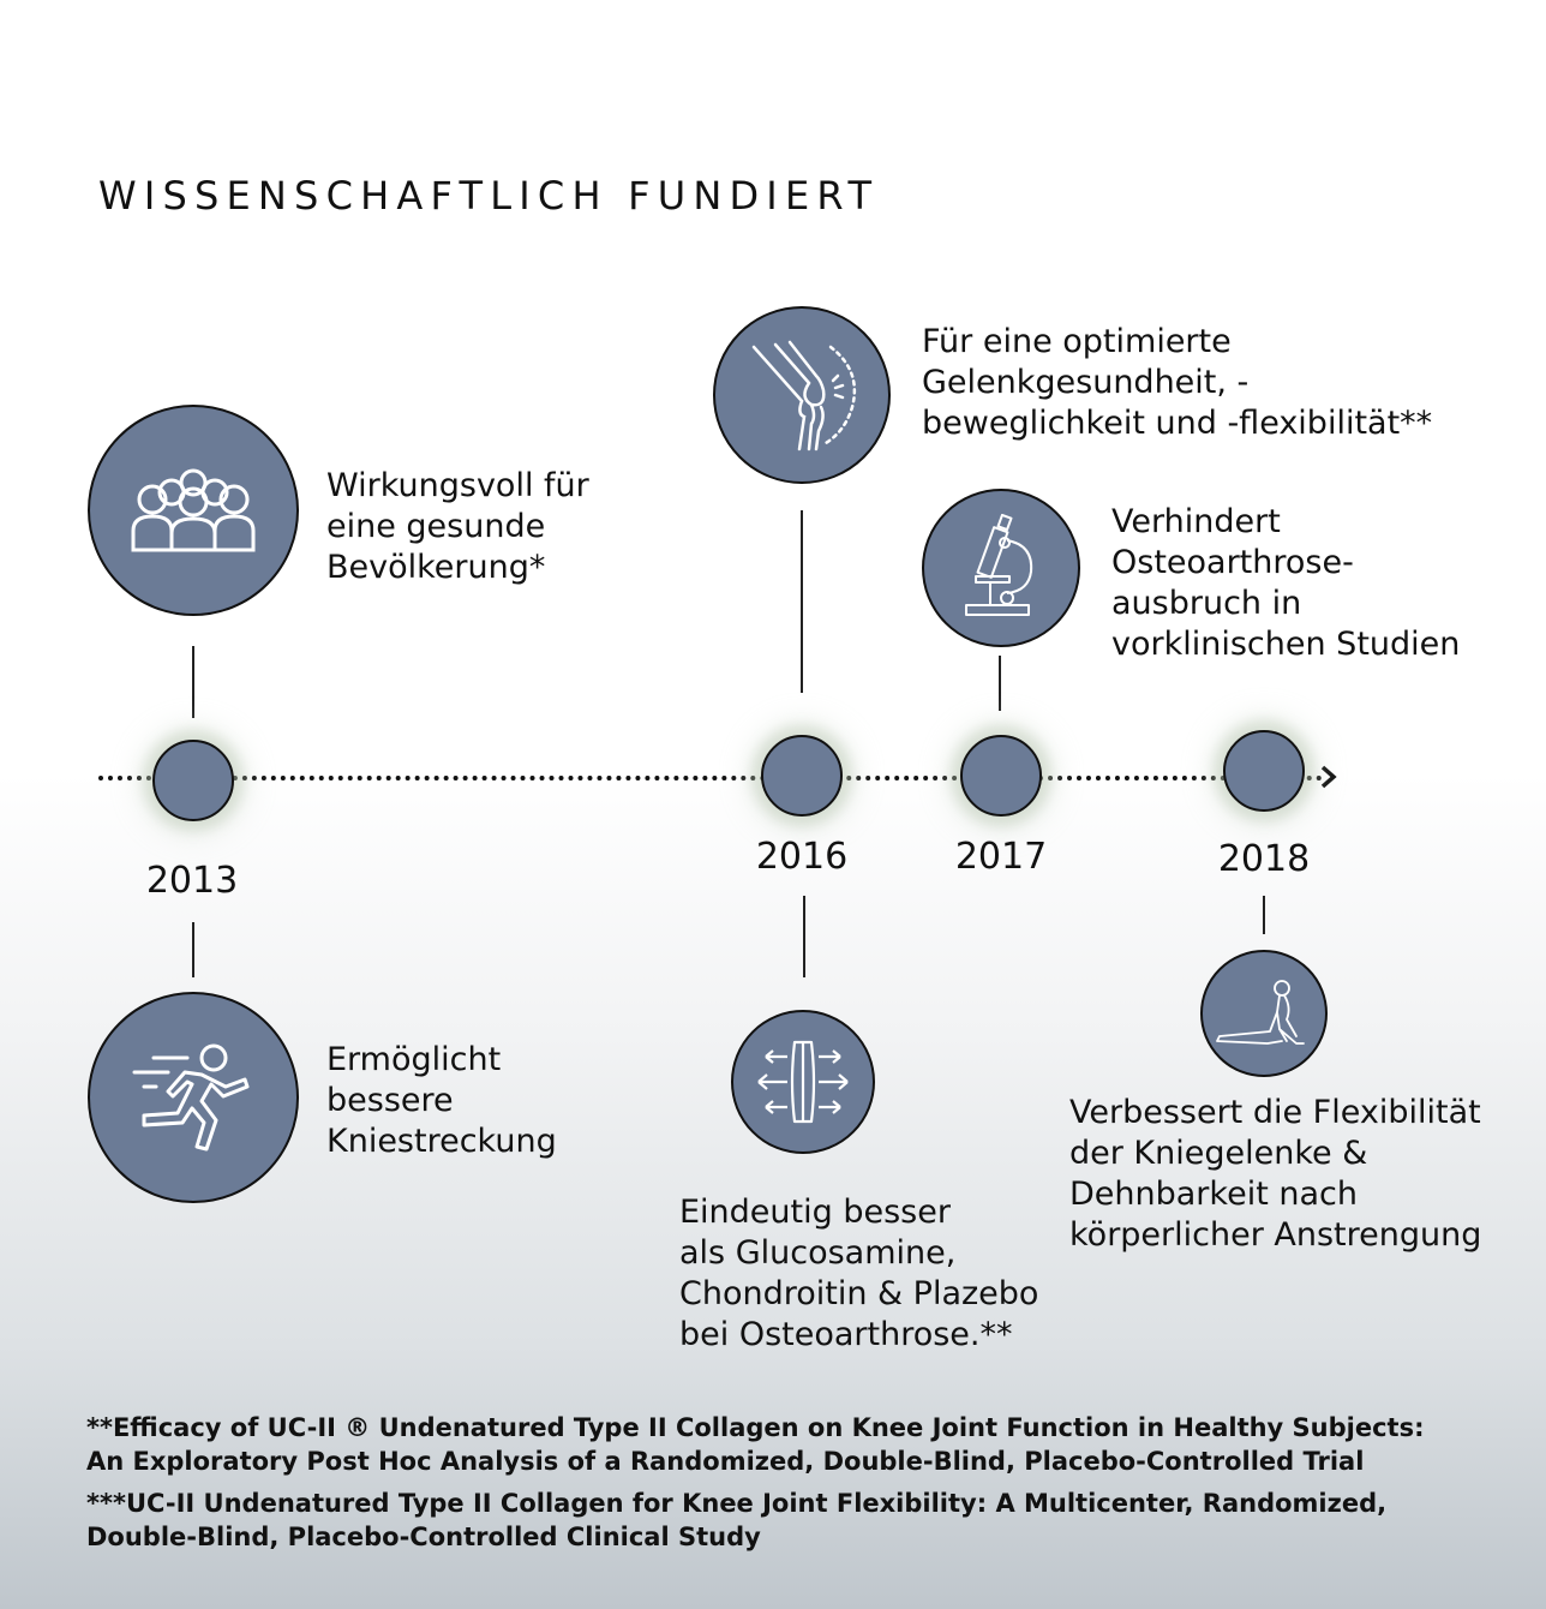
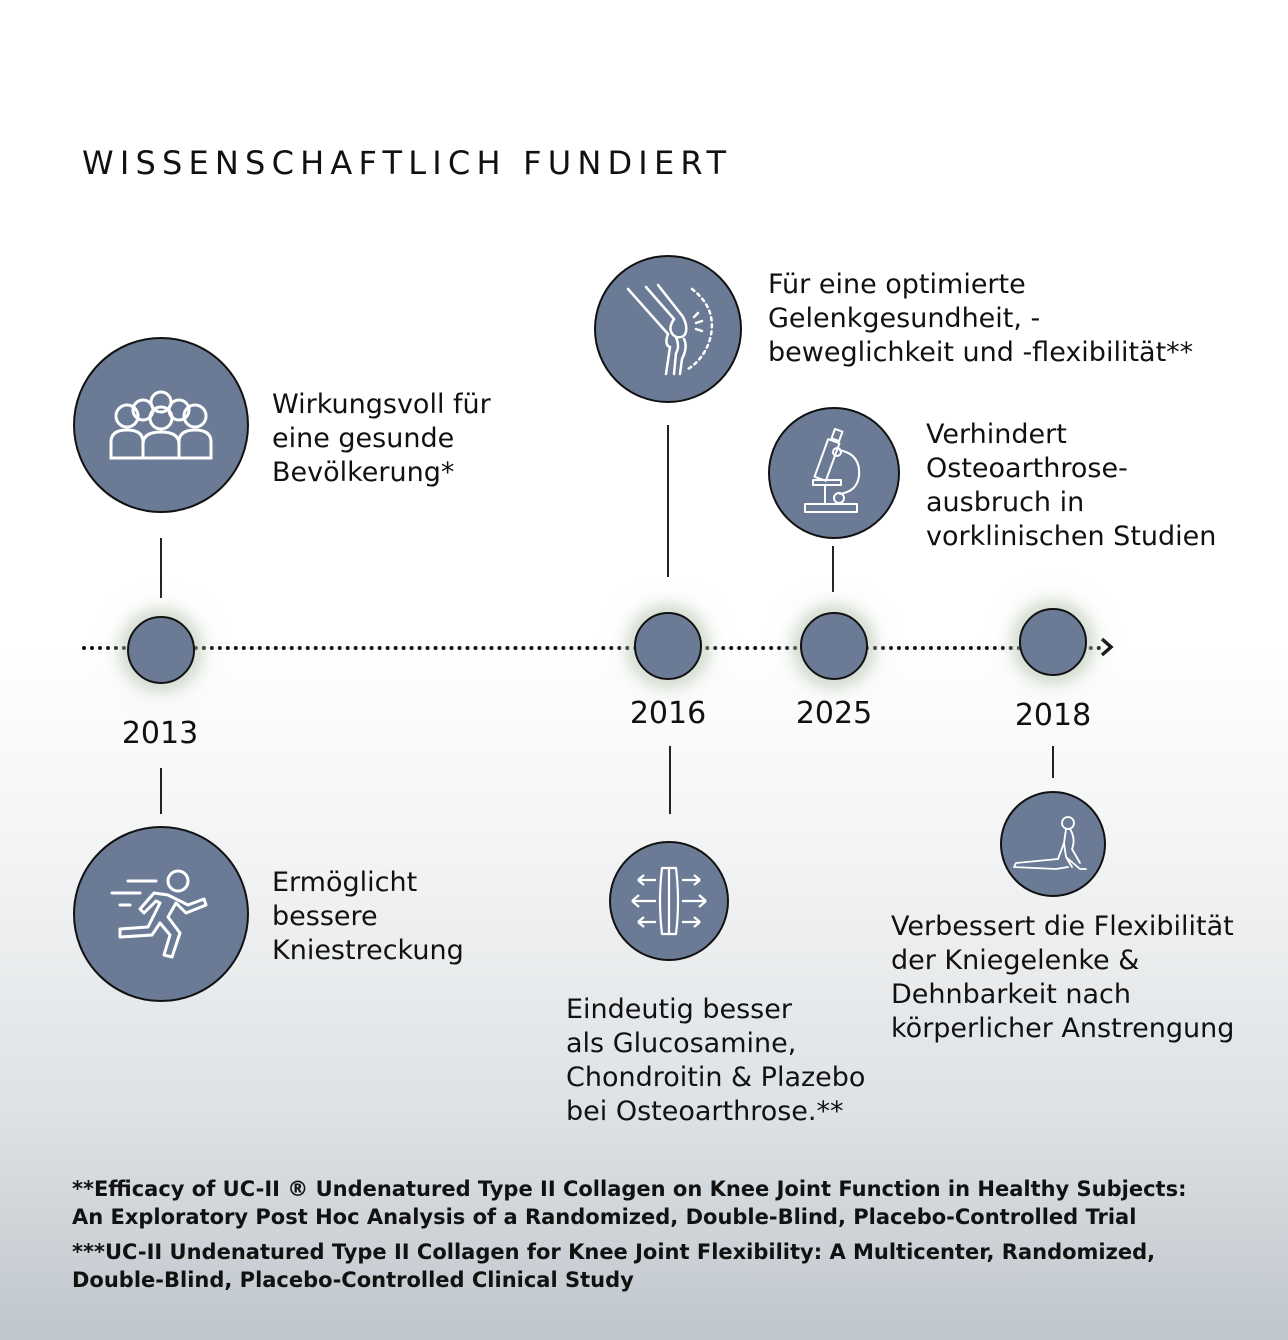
  WISSENSCHAFTLICH FUNDIERT
  Wirkungsvoll für
  eine gesunde
  Bevölkerung*
  2013
  Ermöglicht
  bessere
  Kniestreckung
  Für eine optimierte
  Gelenkgesundheit, -
  beweglichkeit und -flexibilität**
  2016
  Eindeutig besser
  als Glucosamine,
  Chondroitin & Plazebo
  bei Osteoarthrose.**
  Verhindert
  Osteoarthrose-
  ausbruch in
  vorklinischen Studien
- 2017
+ 2025
  2018
  Verbessert die Flexibilität
  der Kniegelenke &
  Dehnbarkeit nach
  körperlicher Anstrengung
  **Efficacy of UC-II ® Undenatured Type II Collagen on Knee Joint Function in Healthy Subjects:
  An Exploratory Post Hoc Analysis of a Randomized, Double-Blind, Placebo-Controlled Trial
  ***UC-II Undenatured Type II Collagen for Knee Joint Flexibility: A Multicenter, Randomized,
  Double-Blind, Placebo-Controlled Clinical Study
